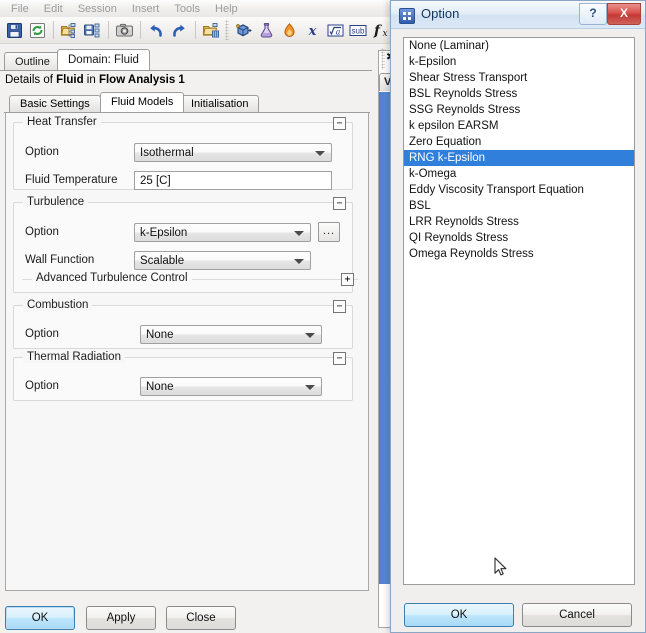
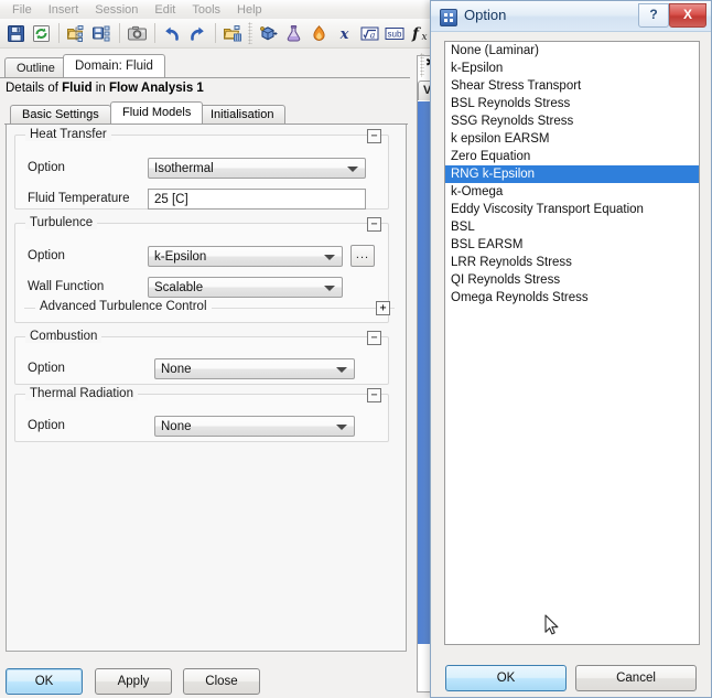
  File
- Edit
+ Insert
  Session
- Insert
+ Edit
  Tools
  Help
  x
  a
  sub
  f
  x
  Outline
  Domain: Fluid
  Details of Fluid in Flow Analysis 1
  Basic Settings
  Fluid Models
  Initialisation
  Heat Transfer
  −
  Option
  Isothermal
  Fluid Temperature
  25 [C]
  Turbulence
  −
  Option
  k-Epsilon
  ...
  Wall Function
  Scalable
  Advanced Turbulence Control
  +
  Combustion
  −
  Option
  None
  Thermal Radiation
  −
  Option
  None
  OK
  Apply
  Close
  Option
  ?
  X
  None (Laminar)
  k-Epsilon
  Shear Stress Transport
  BSL Reynolds Stress
  SSG Reynolds Stress
  k epsilon EARSM
  Zero Equation
  RNG k-Epsilon
  k-Omega
  Eddy Viscosity Transport Equation
  BSL
+ BSL EARSM
  LRR Reynolds Stress
  QI Reynolds Stress
  Omega Reynolds Stress
  OK
  Cancel
